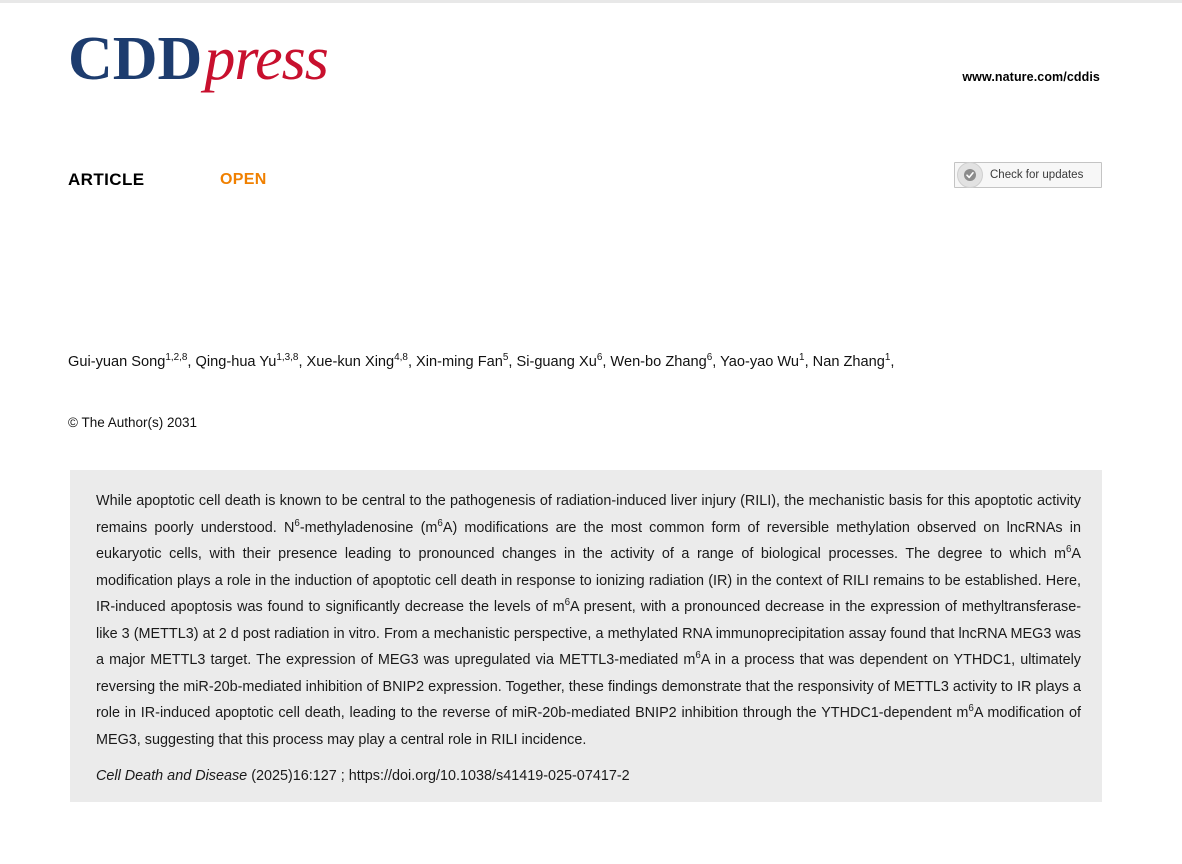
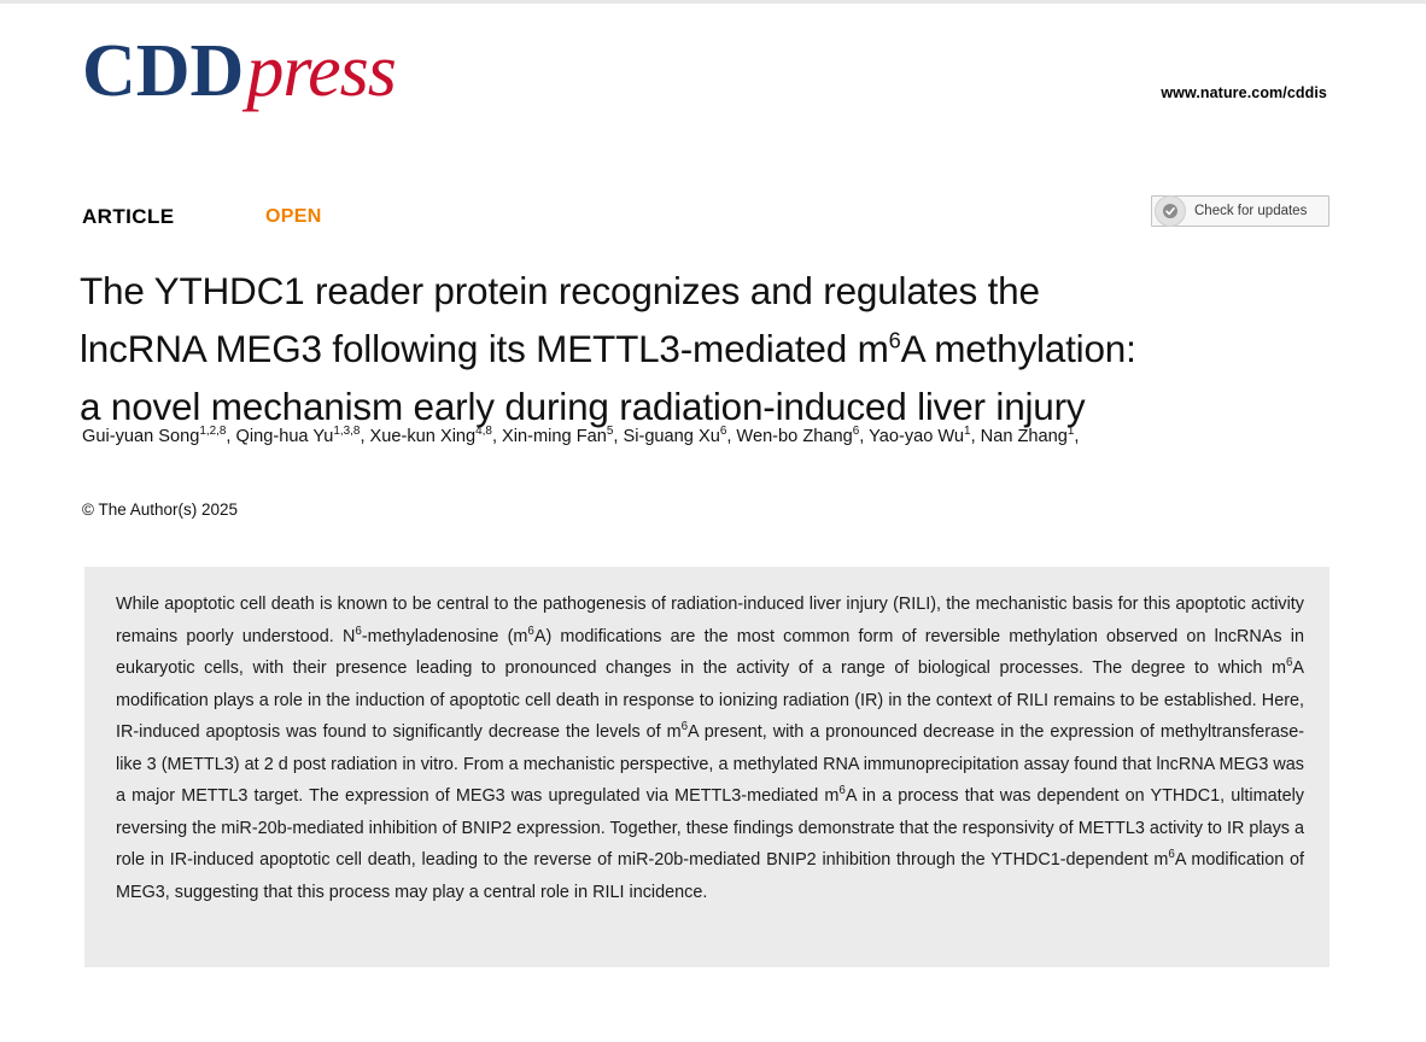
  CDDpress
  www.nature.com/cddis
  ARTICLE
  OPEN
  Check for updates
+ The YTHDC1 reader protein recognizes and regulates the
+ lncRNA MEG3 following its METTL3-mediated m6A methylation:
+ a novel mechanism early during radiation-induced liver injury
  Gui-yuan Song1,2,8, Qing-hua Yu1,3,8, Xue-kun Xing4,8, Xin-ming Fan5, Si-guang Xu6, Wen-bo Zhang6, Yao-yao Wu1, Nan Zhang1,
- © The Author(s) 2031
+ © The Author(s) 2025
  While apoptotic cell death is known to be central to the pathogenesis of radiation-induced liver injury (RILI), the mechanistic basis for this apoptotic activity remains poorly understood. N6-methyladenosine (m6A) modifications are the most common form of reversible methylation observed on lncRNAs in eukaryotic cells, with their presence leading to pronounced changes in the activity of a range of biological processes. The degree to which m6A modification plays a role in the induction of apoptotic cell death in response to ionizing radiation (IR) in the context of RILI remains to be established. Here, IR-induced apoptosis was found to significantly decrease the levels of m6A present, with a pronounced decrease in the expression of methyltransferase-like 3 (METTL3) at 2 d post radiation in vitro. From a mechanistic perspective, a methylated RNA immunoprecipitation assay found that lncRNA MEG3 was a major METTL3 target. The expression of MEG3 was upregulated via METTL3-mediated m6A in a process that was dependent on YTHDC1, ultimately reversing the miR-20b-mediated inhibition of BNIP2 expression. Together, these findings demonstrate that the responsivity of METTL3 activity to IR plays a role in IR-induced apoptotic cell death, leading to the reverse of miR-20b-mediated BNIP2 inhibition through the YTHDC1-dependent m6A modification of MEG3, suggesting that this process may play a central role in RILI incidence.
- Cell Death and Disease (2025)16:127 ; https://doi.org/10.1038/s41419-025-07417-2
